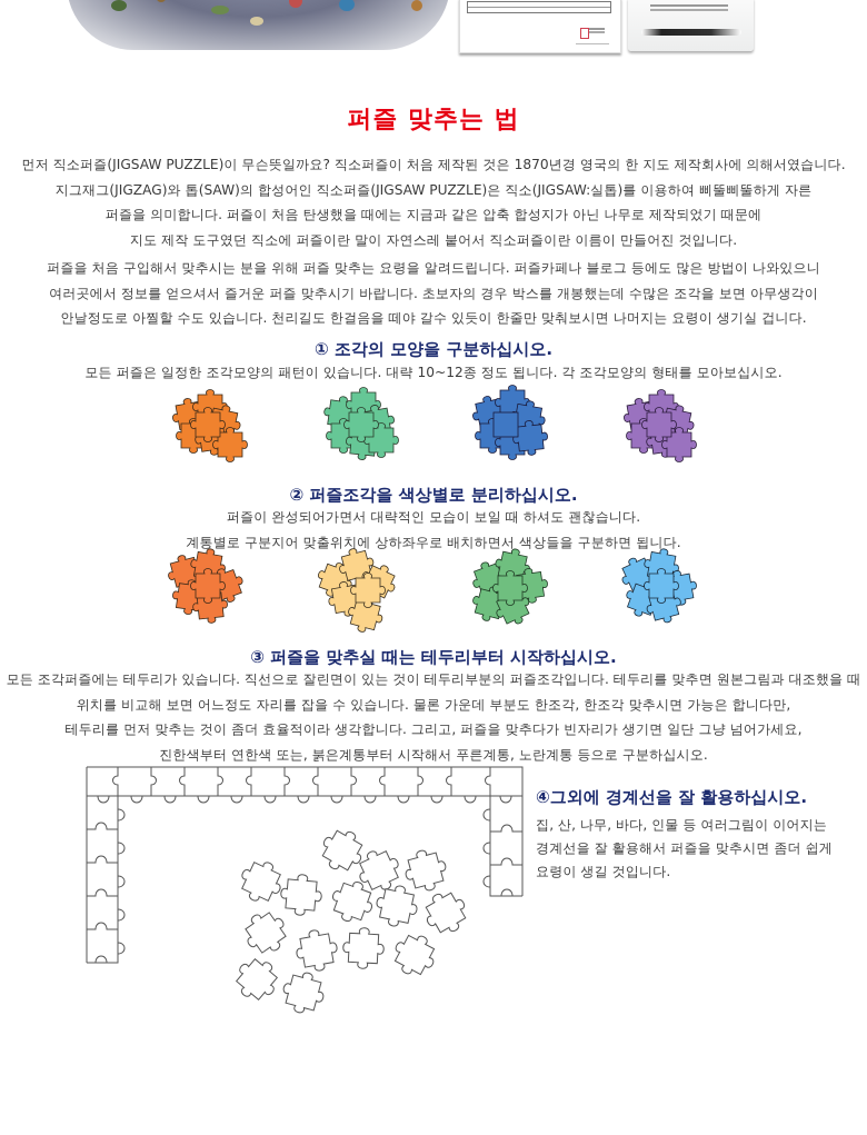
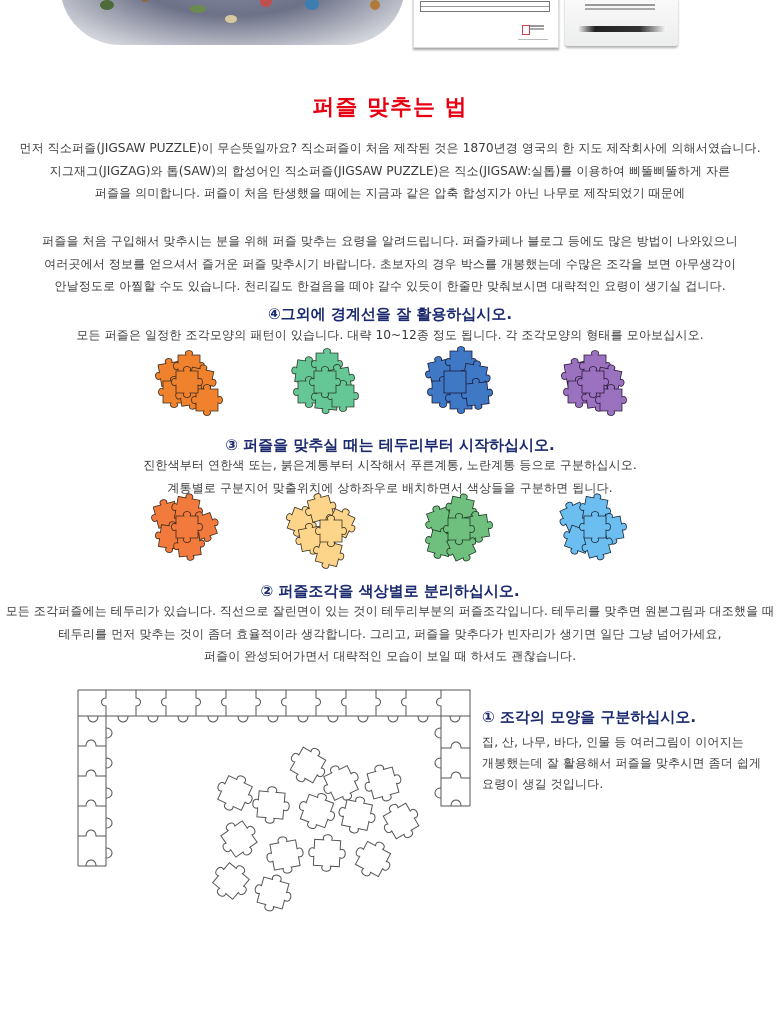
  퍼즐 맞추는 법
  먼저 직소퍼즐(JIGSAW PUZZLE)이 무슨뜻일까요? 직소퍼즐이 처음 제작된 것은 1870년경 영국의 한 지도 제작회사에 의해서였습니다.
  지그재그(JIGZAG)와 톱(SAW)의 합성어인 직소퍼즐(JIGSAW PUZZLE)은 직소(JIGSAW:실톱)를 이용하여 삐뚤삐뚤하게 자른
  퍼즐을 의미합니다. 퍼즐이 처음 탄생했을 때에는 지금과 같은 압축 합성지가 아닌 나무로 제작되었기 때문에
- 지도 제작 도구였던 직소에 퍼즐이란 말이 자연스레 붙어서 직소퍼즐이란 이름이 만들어진 것입니다.
  퍼즐을 처음 구입해서 맞추시는 분을 위해 퍼즐 맞추는 요령을 알려드립니다. 퍼즐카페나 블로그 등에도 많은 방법이 나와있으니
  여러곳에서 정보를 얻으셔서 즐거운 퍼즐 맞추시기 바랍니다. 초보자의 경우 박스를 개봉했는데 수많은 조각을 보면 아무생각이
- 안날정도로 아찔할 수도 있습니다. 천리길도 한걸음을 떼야 갈수 있듯이 한줄만 맞춰보시면 나머지는 요령이 생기실 겁니다.
+ 안날정도로 아찔할 수도 있습니다. 천리길도 한걸음을 떼야 갈수 있듯이 한줄만 맞춰보시면 대략적인 요령이 생기실 겁니다.
- ① 조각의 모양을 구분하십시오.
+ ④그외에 경계선을 잘 활용하십시오.
  모든 퍼즐은 일정한 조각모양의 패턴이 있습니다. 대략 10~12종 정도 됩니다. 각 조각모양의 형태를 모아보십시오.
- ② 퍼즐조각을 색상별로 분리하십시오.
+ ③ 퍼즐을 맞추실 때는 테두리부터 시작하십시오.
- 퍼즐이 완성되어가면서 대략적인 모습이 보일 때 하셔도 괜찮습니다.
+ 진한색부터 연한색 또는, 붉은계통부터 시작해서 푸른계통, 노란계통 등으로 구분하십시오.
  계통별로 구분지어 맞출위치에 상하좌우로 배치하면서 색상들을 구분하면 됩니다.
- ③ 퍼즐을 맞추실 때는 테두리부터 시작하십시오.
+ ② 퍼즐조각을 색상별로 분리하십시오.
  모든 조각퍼즐에는 테두리가 있습니다. 직선으로 잘린면이 있는 것이 테두리부분의 퍼즐조각입니다. 테두리를 맞추면 원본그림과 대조했을 때
- 위치를 비교해 보면 어느정도 자리를 잡을 수 있습니다. 물론 가운데 부분도 한조각, 한조각 맞추시면 가능은 합니다만,
  테두리를 먼저 맞추는 것이 좀더 효율적이라 생각합니다. 그리고, 퍼즐을 맞추다가 빈자리가 생기면 일단 그냥 넘어가세요,
- 진한색부터 연한색 또는, 붉은계통부터 시작해서 푸른계통, 노란계통 등으로 구분하십시오.
+ 퍼즐이 완성되어가면서 대략적인 모습이 보일 때 하셔도 괜찮습니다.
- ④그외에 경계선을 잘 활용하십시오.
+ ① 조각의 모양을 구분하십시오.
  집, 산, 나무, 바다, 인물 등 여러그림이 이어지는
- 경계선을 잘 활용해서 퍼즐을 맞추시면 좀더 쉽게
+ 개봉했는데 잘 활용해서 퍼즐을 맞추시면 좀더 쉽게
  요령이 생길 것입니다.
